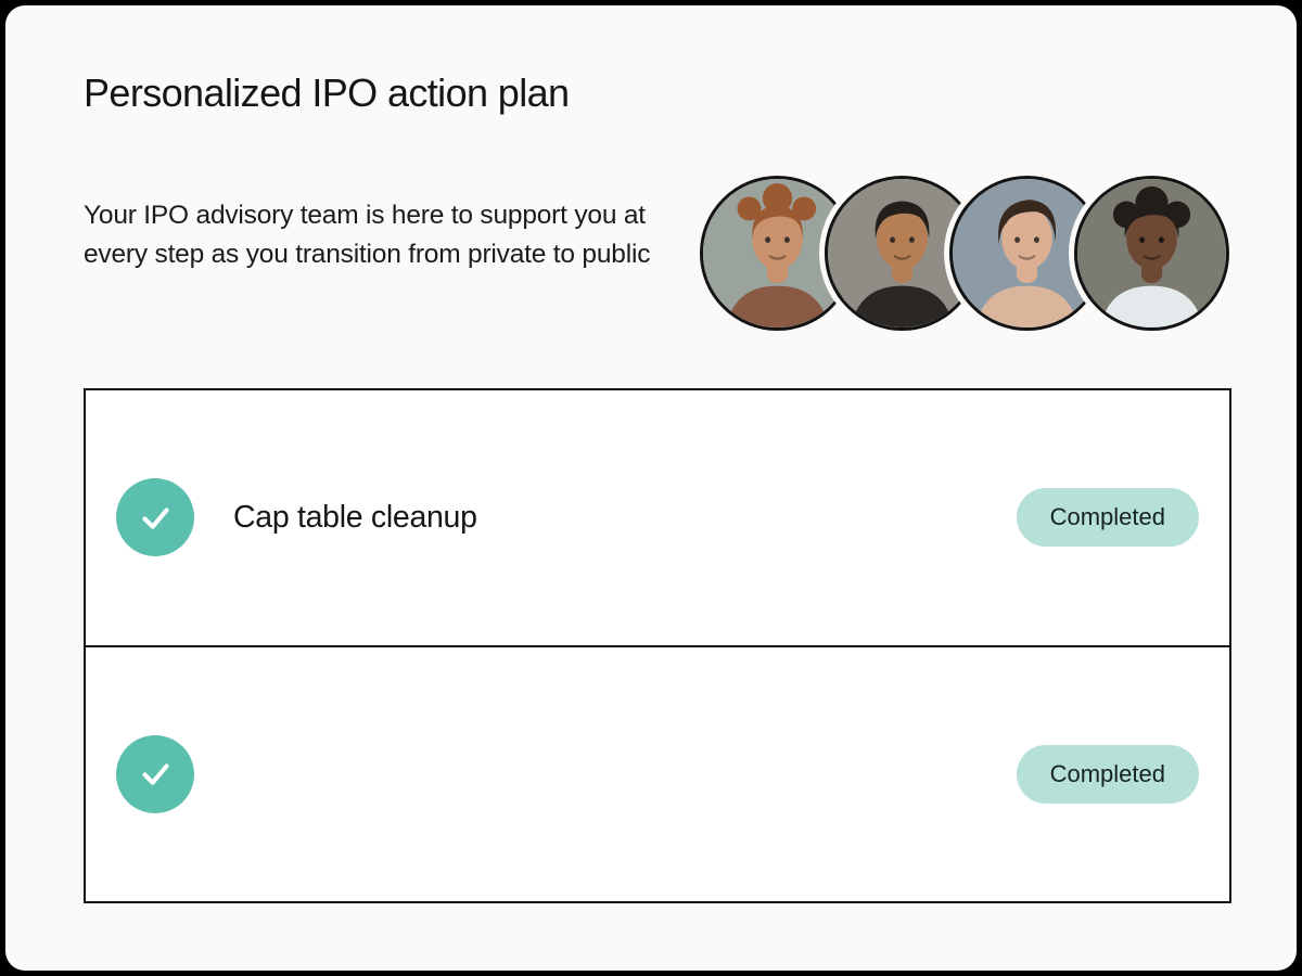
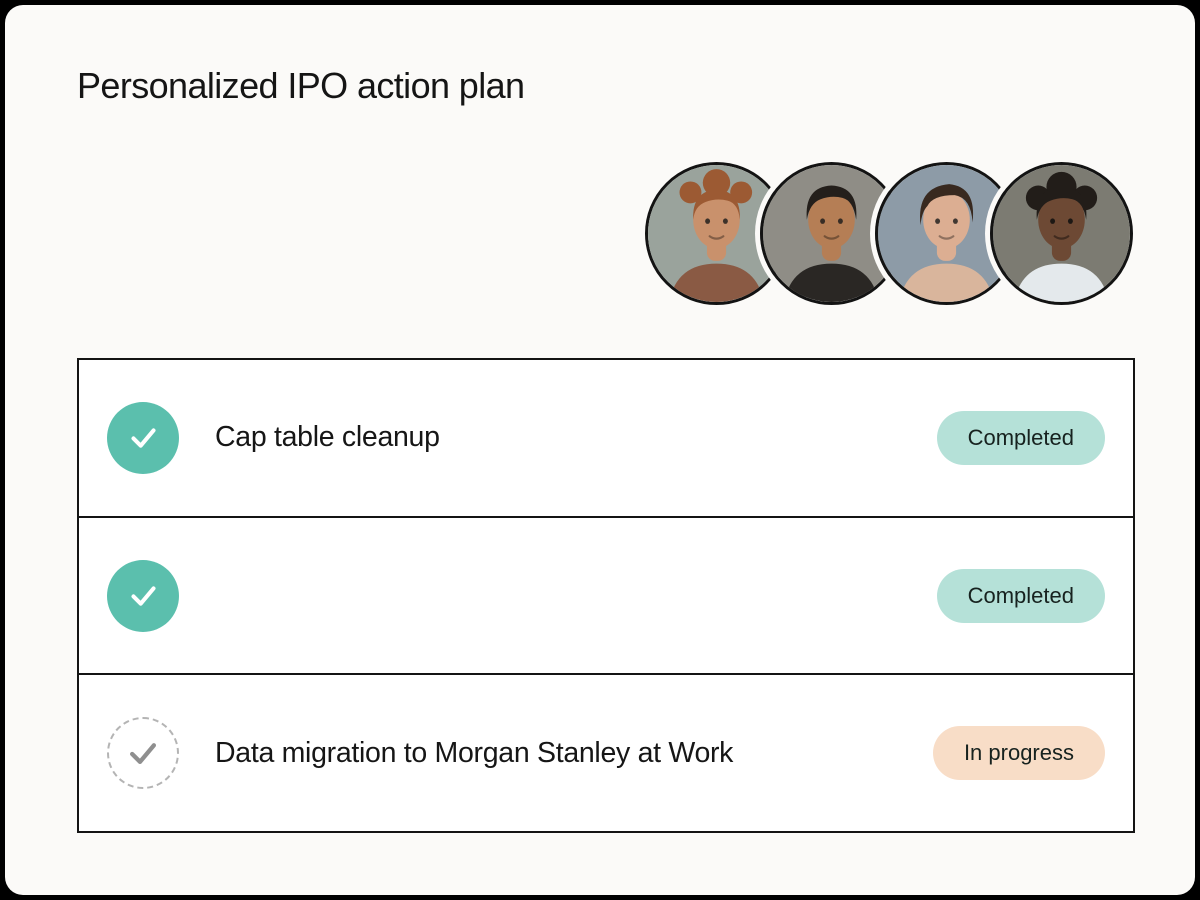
  Personalized IPO action plan
- Your IPO advisory team is here to support you at every step as you transition from private to public
  Cap table cleanup
  Completed
  Completed
+ Data migration to Morgan Stanley at Work
+ In progress
